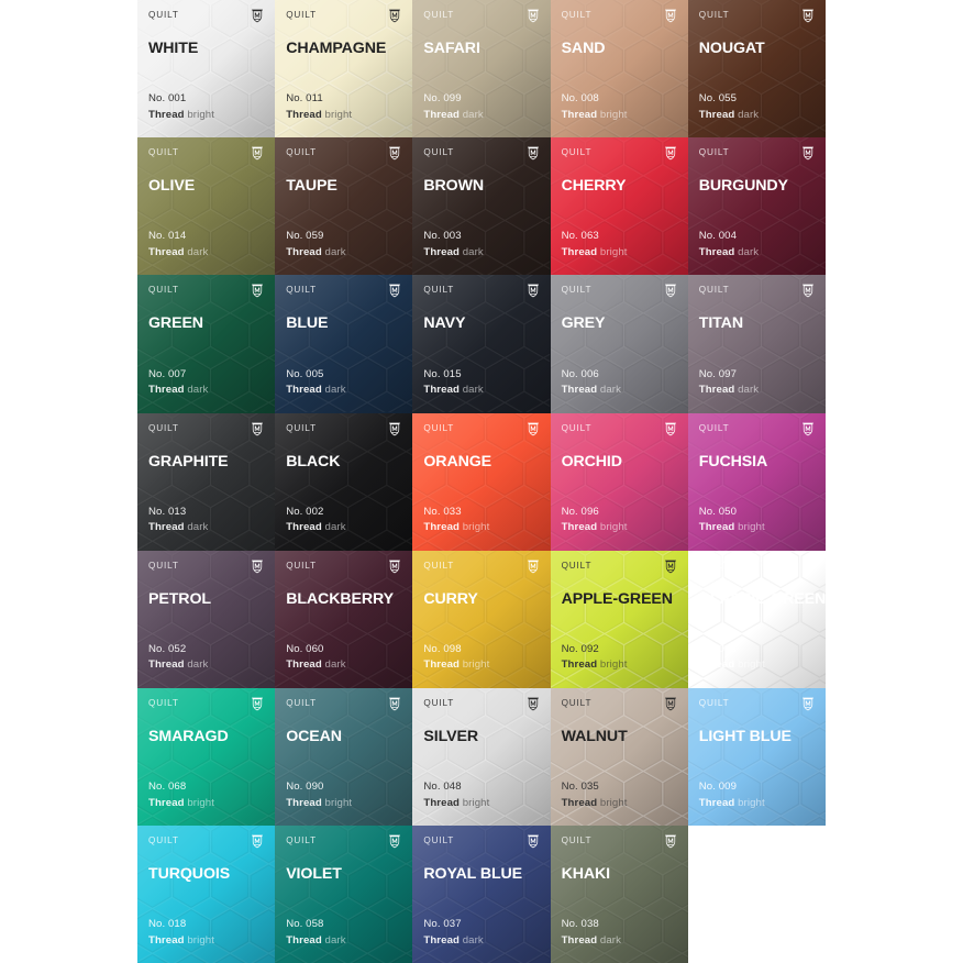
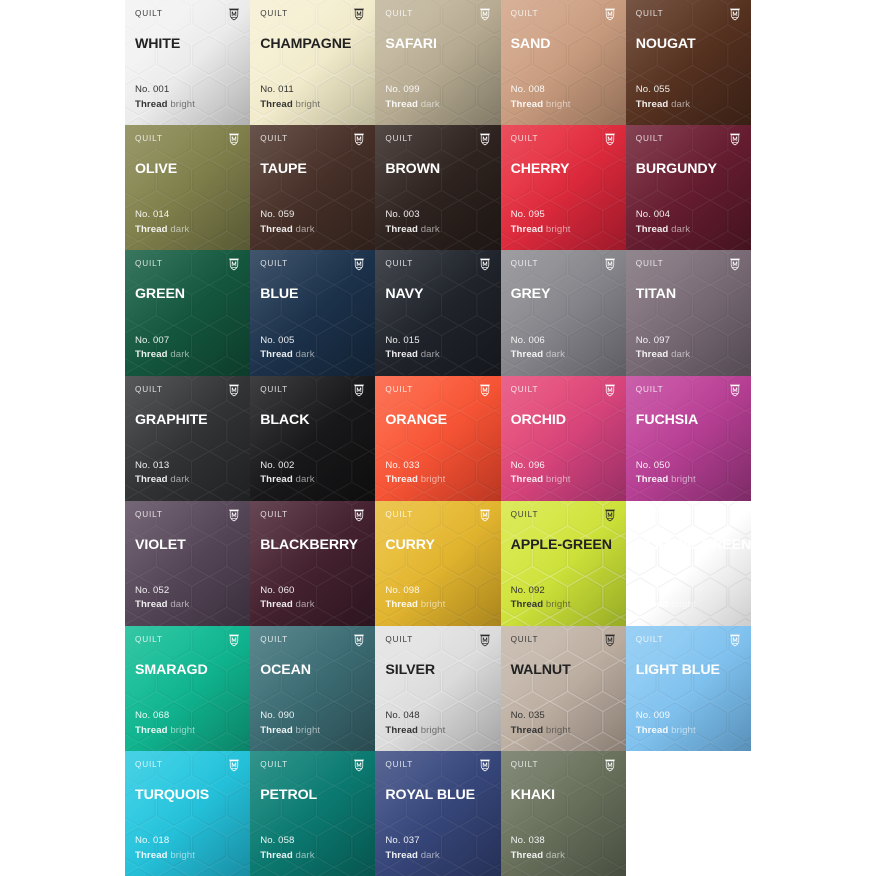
  QUILT
  WHITE
  No. 001
  Thread bright
  QUILT
  CHAMPAGNE
  No. 011
  Thread bright
  QUILT
  SAFARI
  No. 099
  Thread dark
  QUILT
  SAND
  No. 008
  Thread bright
  QUILT
  NOUGAT
  No. 055
  Thread dark
  QUILT
  OLIVE
  No. 014
  Thread dark
  QUILT
  TAUPE
  No. 059
  Thread dark
  QUILT
  BROWN
  No. 003
  Thread dark
  QUILT
  CHERRY
- No. 063
+ No. 095
  Thread bright
  QUILT
  BURGUNDY
  No. 004
  Thread dark
  QUILT
  GREEN
  No. 007
  Thread dark
  QUILT
  BLUE
  No. 005
  Thread dark
  QUILT
  NAVY
  No. 015
  Thread dark
  QUILT
  GREY
  No. 006
  Thread dark
  QUILT
  TITAN
  No. 097
  Thread dark
  QUILT
  GRAPHITE
  No. 013
  Thread dark
  QUILT
  BLACK
  No. 002
  Thread dark
  QUILT
  ORANGE
  No. 033
  Thread bright
  QUILT
  ORCHID
  No. 096
  Thread bright
  QUILT
  FUCHSIA
  No. 050
  Thread bright
  QUILT
- PETROL
+ VIOLET
  No. 052
  Thread dark
  QUILT
  BLACKBERRY
  No. 060
  Thread dark
  QUILT
  CURRY
  No. 098
  Thread bright
  QUILT
  APPLE-GREEN
  No. 092
  Thread bright
  QUILT
  SMARAGD
  No. 068
  Thread bright
  QUILT
  OCEAN
  No. 090
  Thread bright
  QUILT
  SILVER
  No. 048
  Thread bright
  QUILT
  WALNUT
  No. 035
  Thread bright
  QUILT
  LIGHT BLUE
  No. 009
  Thread bright
  QUILT
  TURQUOIS
  No. 018
  Thread bright
  QUILT
- VIOLET
+ PETROL
  No. 058
  Thread dark
  QUILT
  ROYAL BLUE
  No. 037
  Thread dark
  QUILT
  KHAKI
  No. 038
  Thread dark
